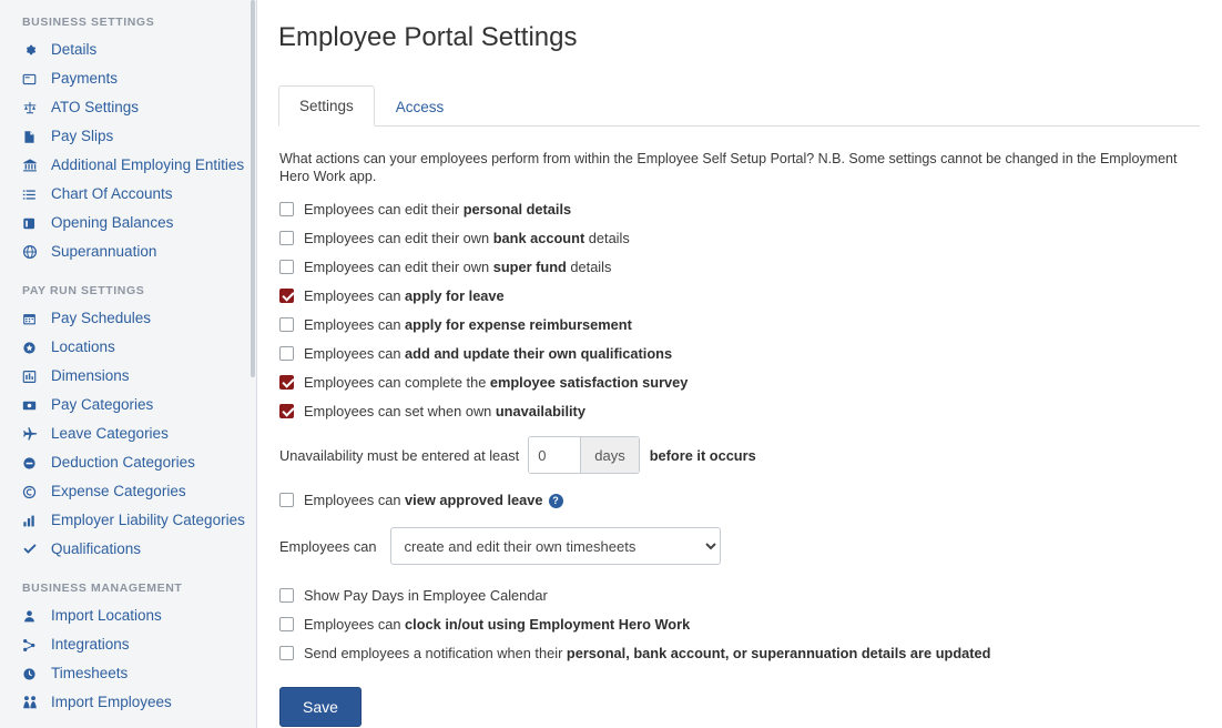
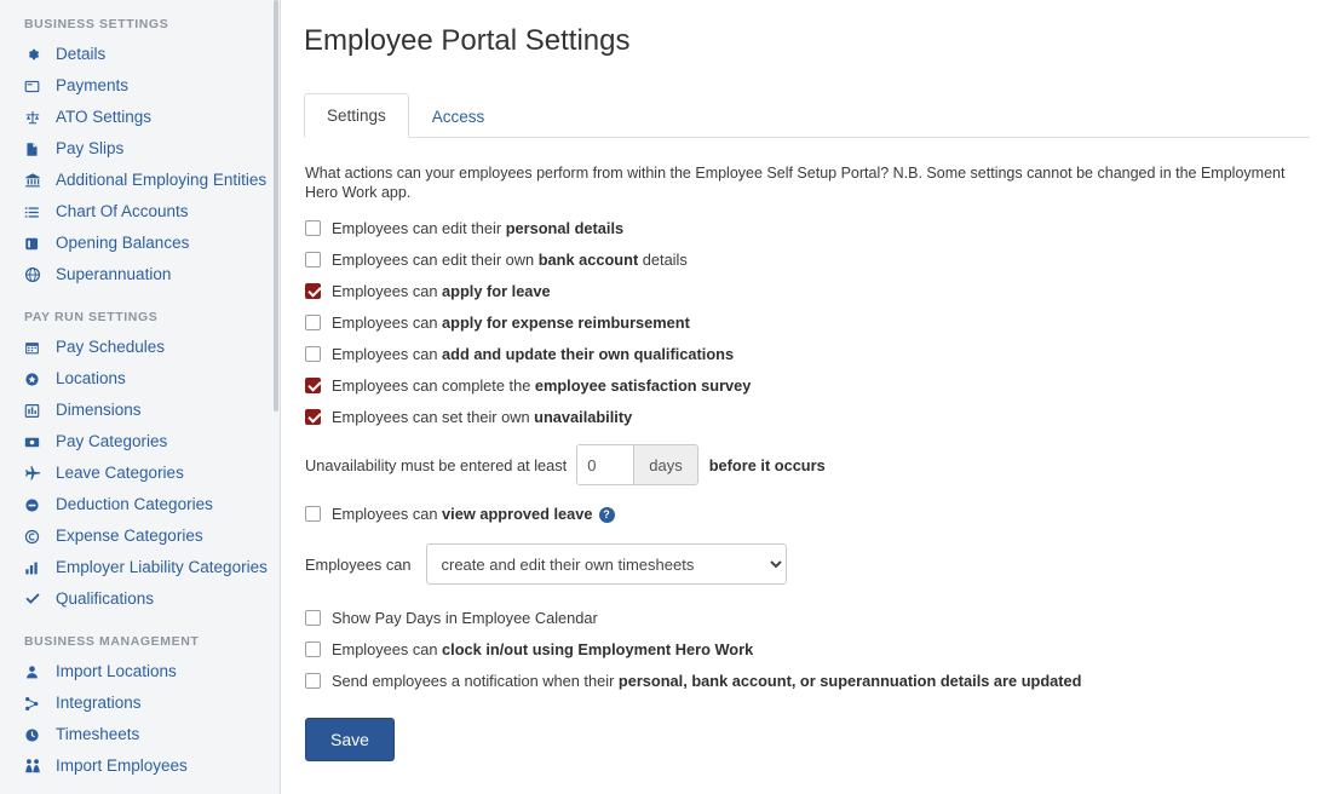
  BUSINESS SETTINGS
  Details
  Payments
  ATO Settings
  Pay Slips
  Additional Employing Entities
  Chart Of Accounts
  Opening Balances
  Superannuation
  PAY RUN SETTINGS
  Pay Schedules
  Locations
  Dimensions
  Pay Categories
  Leave Categories
  Deduction Categories
  Expense Categories
  Employer Liability Categories
  Qualifications
  BUSINESS MANAGEMENT
  Import Locations
  Integrations
  Timesheets
  Import Employees
  Employee Portal Settings
  Settings
  Access
  What actions can your employees perform from within the Employee Self Setup Portal? N.B. Some settings cannot be changed in the Employment Hero Work app.
  Employees can edit their personal details
  Employees can edit their own bank account details
- Employees can edit their own super fund details
  Employees can apply for leave
  Employees can apply for expense reimbursement
  Employees can add and update their own qualifications
  Employees can complete the employee satisfaction survey
- Employees can set when own unavailability
+ Employees can set their own unavailability
  Unavailability must be entered at least
  0
  days
  before it occurs
  Employees can view approved leave ?
  Employees can
  create and edit their own timesheets
  Show Pay Days in Employee Calendar
  Employees can clock in/out using Employment Hero Work
  Send employees a notification when their personal, bank account, or superannuation details are updated
  Save
